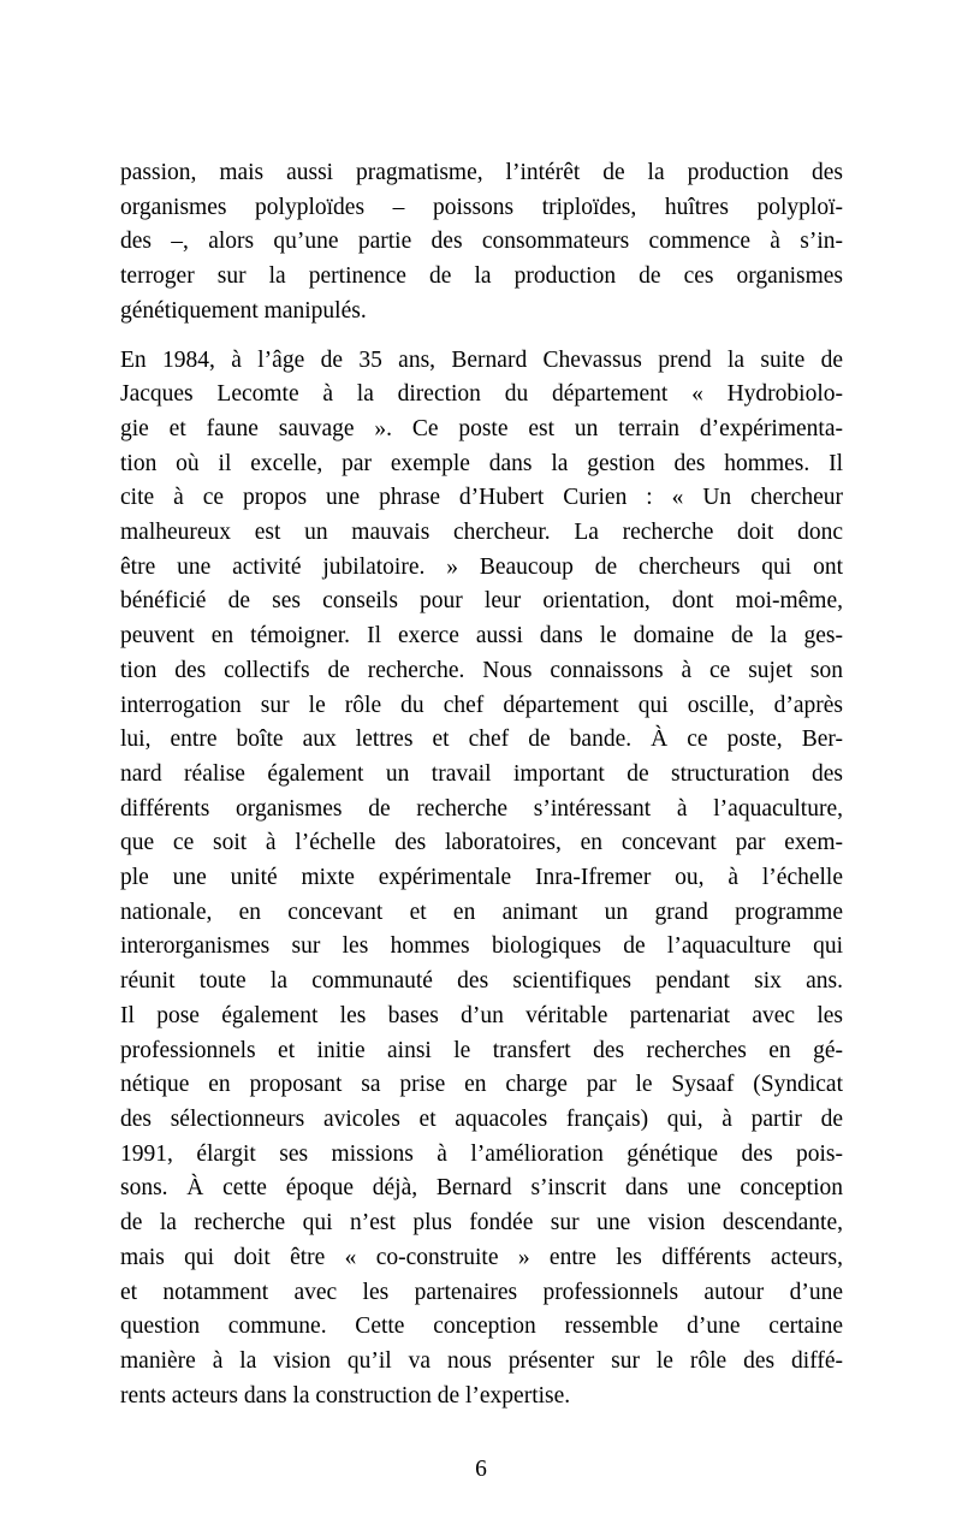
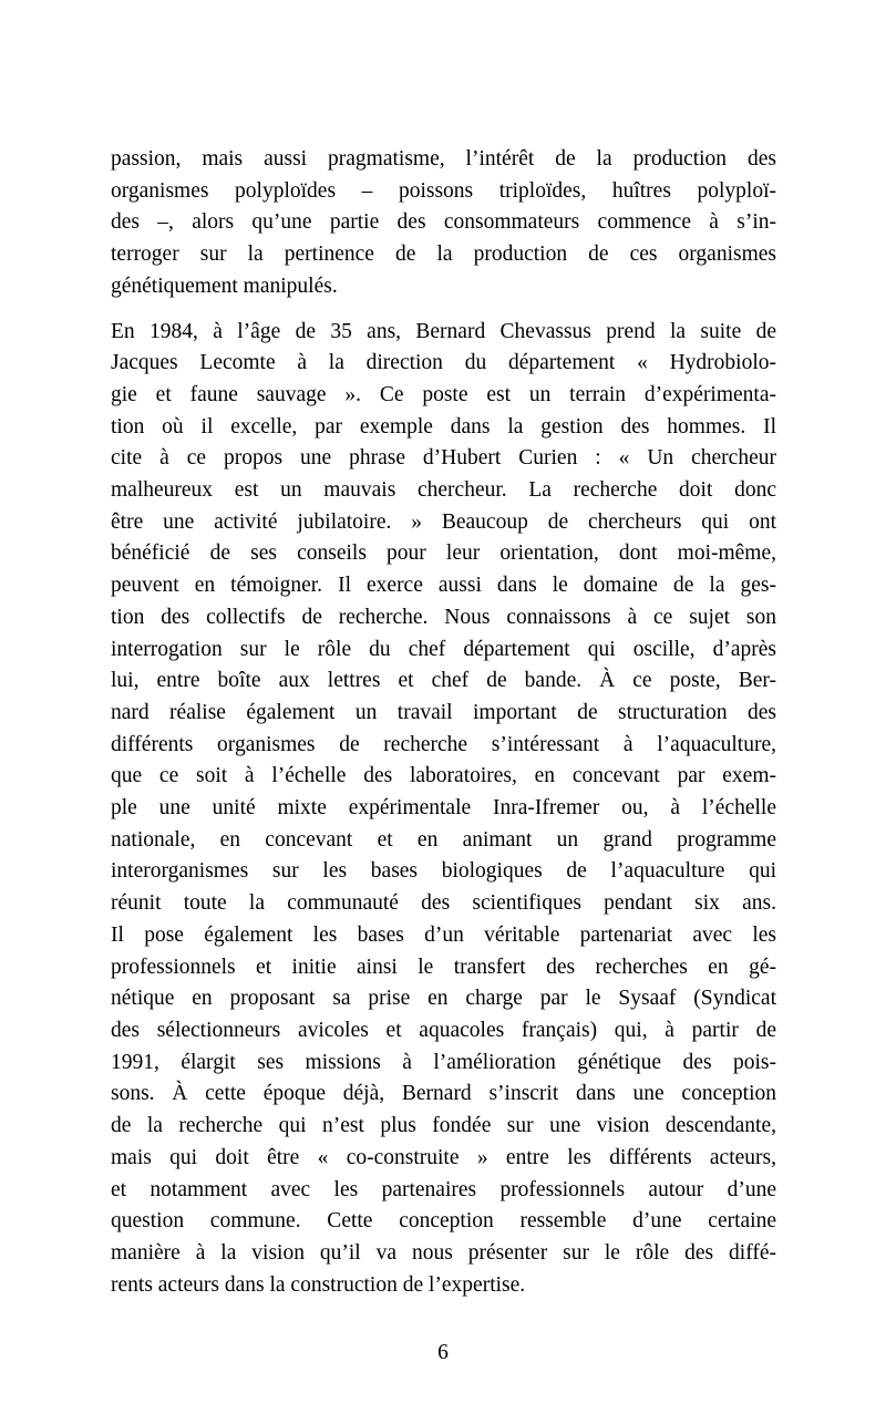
  passion, mais aussi pragmatisme, l’intérêt de la production des
  organismes polyploïdes – poissons triploïdes, huîtres polyploï-
  des –, alors qu’une partie des consommateurs commence à s’in-
  terroger sur la pertinence de la production de ces organismes
  génétiquement manipulés.
  En 1984, à l’âge de 35 ans, Bernard Chevassus prend la suite de
  Jacques Lecomte à la direction du département « Hydrobiolo-
  gie et faune sauvage ». Ce poste est un terrain d’expérimenta-
  tion où il excelle, par exemple dans la gestion des hommes. Il
  cite à ce propos une phrase d’Hubert Curien : « Un chercheur
  malheureux est un mauvais chercheur. La recherche doit donc
  être une activité jubilatoire. » Beaucoup de chercheurs qui ont
  bénéficié de ses conseils pour leur orientation, dont moi-même,
  peuvent en témoigner. Il exerce aussi dans le domaine de la ges-
  tion des collectifs de recherche. Nous connaissons à ce sujet son
  interrogation sur le rôle du chef département qui oscille, d’après
  lui, entre boîte aux lettres et chef de bande. À ce poste, Ber-
  nard réalise également un travail important de structuration des
  différents organismes de recherche s’intéressant à l’aquaculture,
  que ce soit à l’échelle des laboratoires, en concevant par exem-
  ple une unité mixte expérimentale Inra-Ifremer ou, à l’échelle
  nationale, en concevant et en animant un grand programme
- interorganismes sur les hommes biologiques de l’aquaculture qui
+ interorganismes sur les bases biologiques de l’aquaculture qui
  réunit toute la communauté des scientifiques pendant six ans.
  Il pose également les bases d’un véritable partenariat avec les
  professionnels et initie ainsi le transfert des recherches en gé-
  nétique en proposant sa prise en charge par le Sysaaf (Syndicat
  des sélectionneurs avicoles et aquacoles français) qui, à partir de
  1991, élargit ses missions à l’amélioration génétique des pois-
  sons. À cette époque déjà, Bernard s’inscrit dans une conception
  de la recherche qui n’est plus fondée sur une vision descendante,
  mais qui doit être « co-construite » entre les différents acteurs,
  et notamment avec les partenaires professionnels autour d’une
  question commune. Cette conception ressemble d’une certaine
  manière à la vision qu’il va nous présenter sur le rôle des diffé-
  rents acteurs dans la construction de l’expertise.
  6
